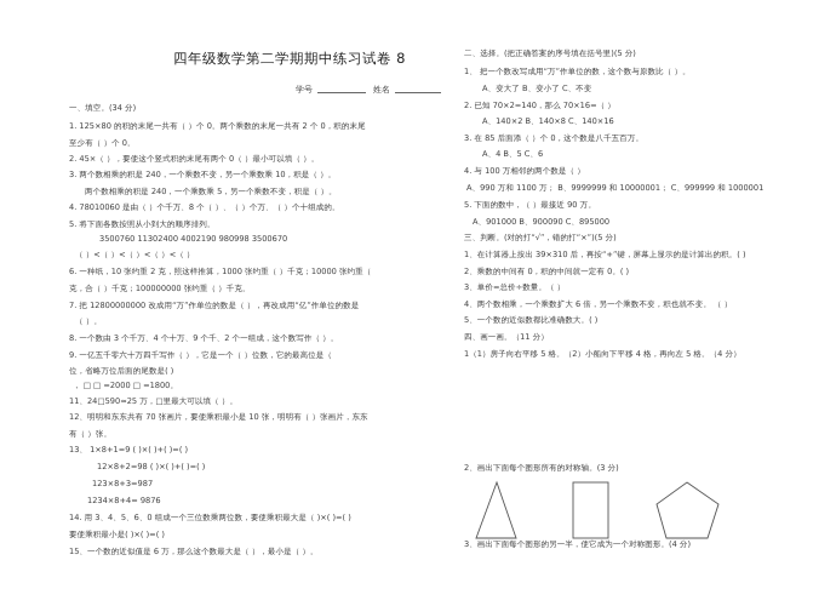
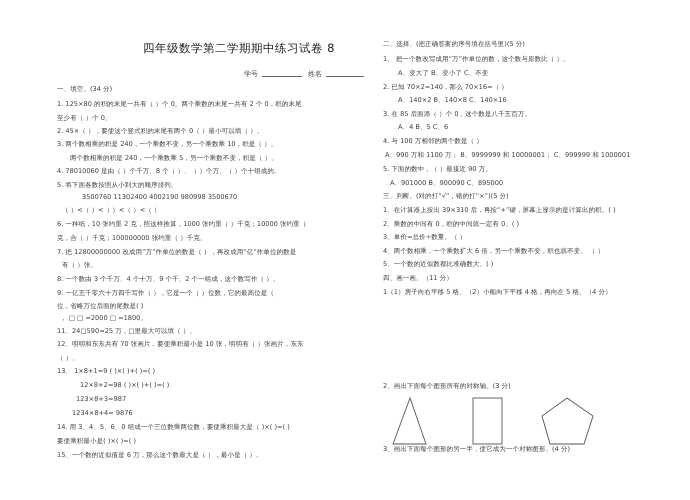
  四年级数学第二学期期中练习试卷 8
  学号 姓名
  一、填空。(34 分)
  1. 125×80 的积的末尾一共有（ ）个 0。两个乘数的末尾一共有 2 个 0，积的末尾
  至少有（ ）个 0。
  2. 45×（ ），要使这个竖式积的末尾有两个 0（ ）最小可以填（ ）。
  3. 两个数相乘的积是 240，一个乘数不变，另一个乘数乘 10，积是（ ）。
  两个数相乘的积是 240，一个乘数乘 5，另一个乘数不变，积是（ ）。
  4. 78010060 是由（ ）个千万、8 个（ ）、（ ）个万、（ ）个十组成的。
  5. 将下面各数按照从小到大的顺序排列。
  3500760 11302400 4002190 980998 3500670
  （ ）<（ ）<（ ）<（ ）<（ ）
  6. 一种纸，10 张约重 2 克，照这样推算，1000 张约重（ ）千克；10000 张约重（
  克，合（ ）千克；100000000 张约重（ ）千克。
  7. 把 12800000000 改成用“万”作单位的数是（ ），再改成用“亿”作单位的数是
- （ ）。
+ 有（ ）张。
  8. 一个数由 3 个千万、4 个十万、9 个千、2 个一组成，这个数写作（ ）。
  9. 一亿五千零六十万四千写作（ ），它是一个（ ）位数，它的最高位是（
  位，省略万位后面的尾数是( )
  ， □ □ =2000 □ =1800。
  11、24□590≈25 万，□里最大可以填（ ）。
  12、明明和东东共有 70 张画片，要使乘积最小是 10 张，明明有（ ）张画片，东东
- 有（ ）张。
+ （ ）。
  13、 1×8+1=9 ( )×( )+( )=( )
  12×8+2=98 ( )×( )+( )=( )
  123×8+3=987
  1234×8+4= 9876
  14. 用 3、4、5、6、0 组成一个三位数乘两位数，要使乘积最大是（ )×( )=( )
  要使乘积最小是( )×( )=( )
  15、一个数的近似值是 6 万，那么这个数最大是（ ），最小是（ ）。
  二、选择。(把正确答案的序号填在括号里)(5 分)
  1、 把一个数改写成用“万”作单位的数，这个数与原数比（ ）。
  A、变大了 B、变小了 C、不变
  2. 已知 70×2=140，那么 70×16=（ ）
  A、140×2 B、140×8 C、140×16
  3. 在 85 后面添（ ）个 0，这个数是八千五百万。
  A、4 B、5 C、6
  4. 与 100 万相邻的两个数是（ ）
  A、990 万和 1100 万； B、9999999 和 10000001； C、999999 和 1000001
  5. 下面的数中，（ ）最接近 90 万。
  A、901000 B、900090 C、895000
  三、判断。(对的打“√”，错的打“×”)(5 分)
  1、在计算器上按出 39×310 后，再按“+”键，屏幕上显示的是计算出的积。( )
  2、乘数的中间有 0，积的中间就一定有 0。( )
  3、单价=总价÷数量。（ ）
  4、两个数相乘，一个乘数扩大 6 倍，另一个乘数不变，积也就不变。 （ ）
  5、一个数的近似数都比准确数大。( )
  四、画一画。（11 分）
  1（1）房子向右平移 5 格。（2）小船向下平移 4 格，再向左 5 格。（4 分）
  2、画出下面每个图形所有的对称轴。(3 分)
  3、画出下面每个图形的另一半，使它成为一个对称图形。(4 分)
